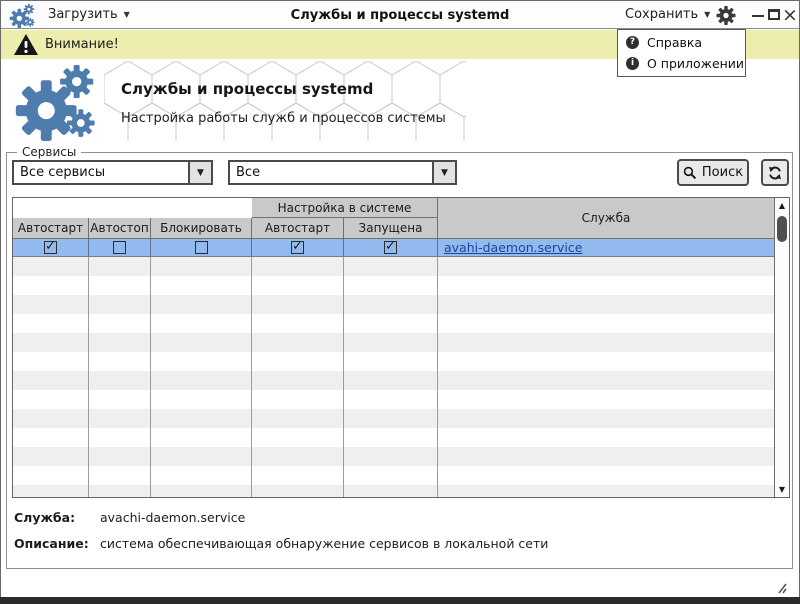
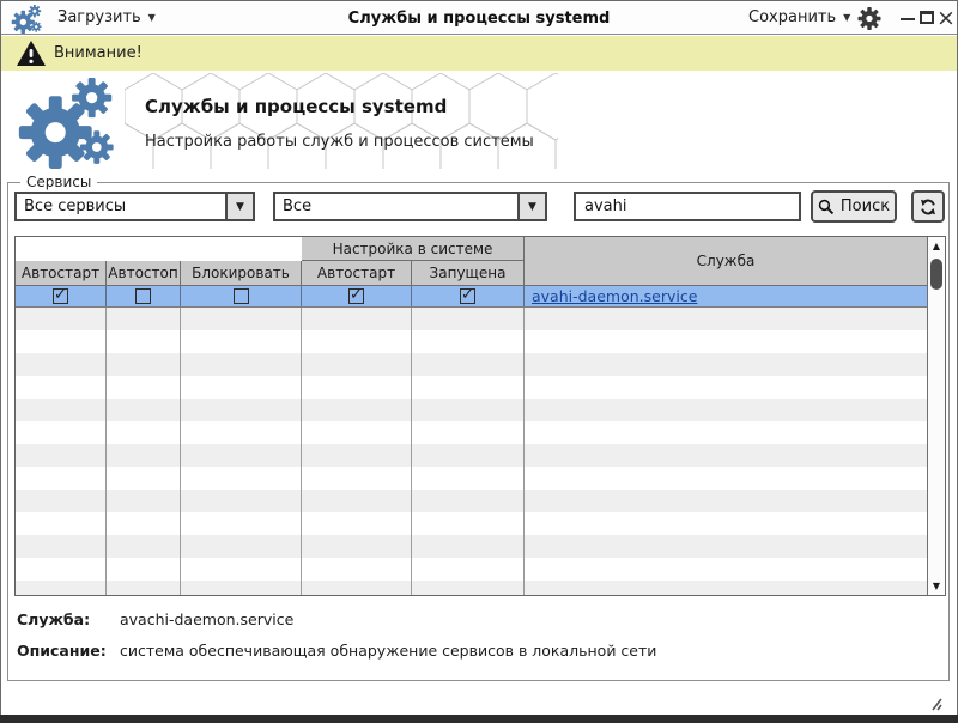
  Загрузить
  ▼
  Службы и процессы systemd
  Сохранить
  ▼
  ×
  Внимание!
- ?
- Справка
- i
- О приложении
  Службы и процессы systemd
  Настройка работы служб и процессов системы
  Сервисы
  Все сервисы
  ▼
  Все
  ▼
+ avahi
  Поиск
  Настройка в системе
  Служба
  Автостарт
  Автостоп
  Блокировать
  Автостарт
  Запущена
  ✓
  ✓
  ✓
  avahi-daemon.service
  ▲
  ▼
  Служба:
  avachi-daemon.service
  Описание:
  система обеспечивающая обнаружение сервисов в локальной сети
